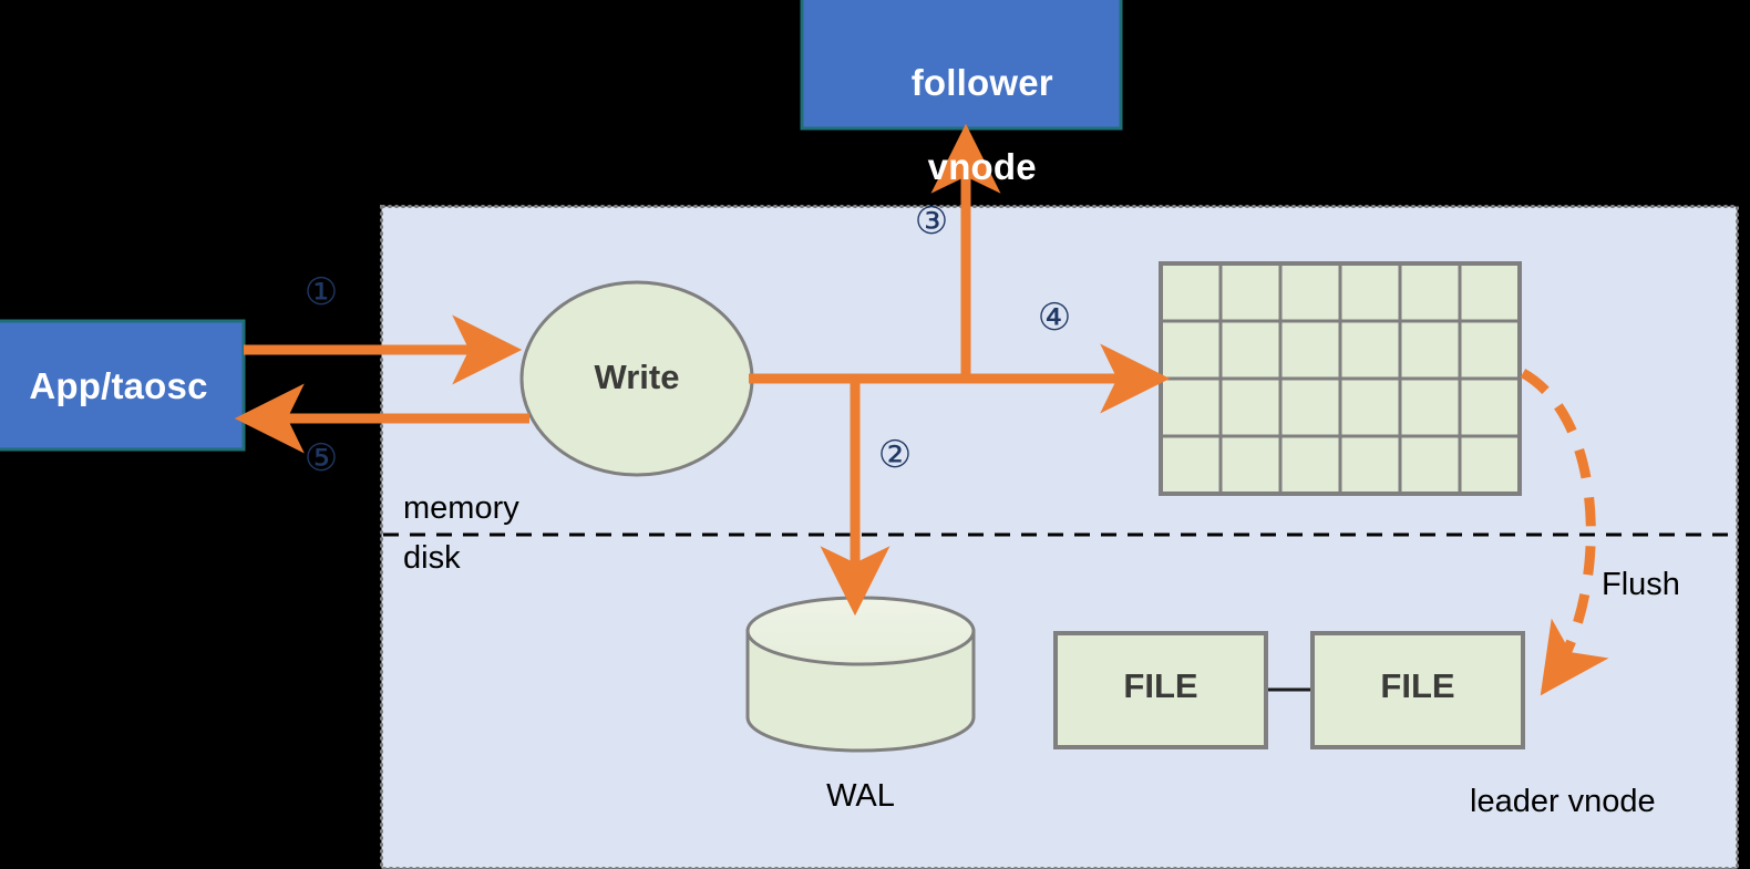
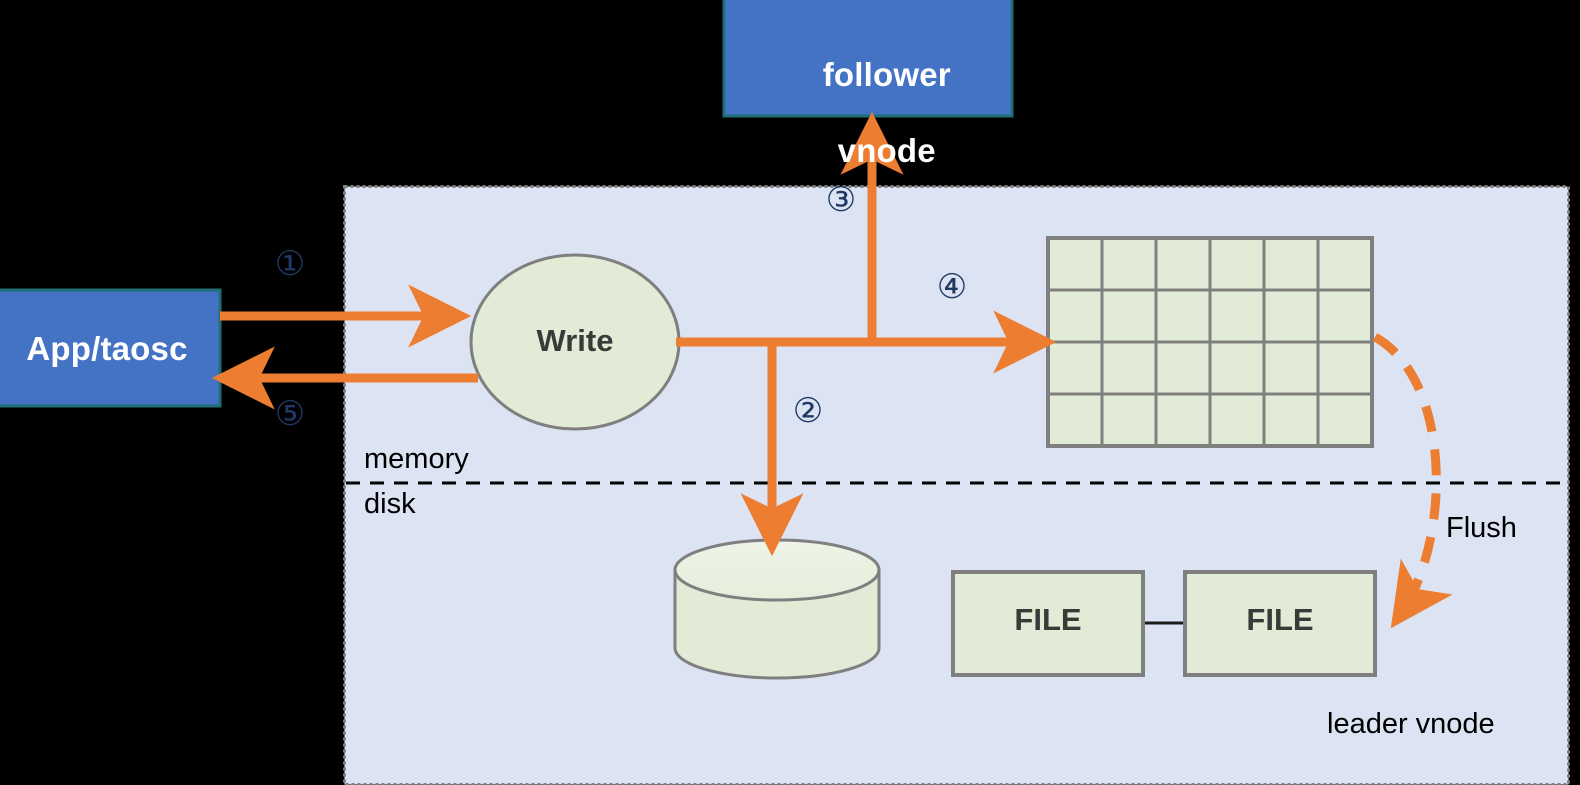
  follower
  vnode
  App/taosc
  Write
  FILE
  FILE
- WAL
  memory
  disk
  Flush
  leader vnode
  ①
  ②
  ③
  ④
  ⑤
